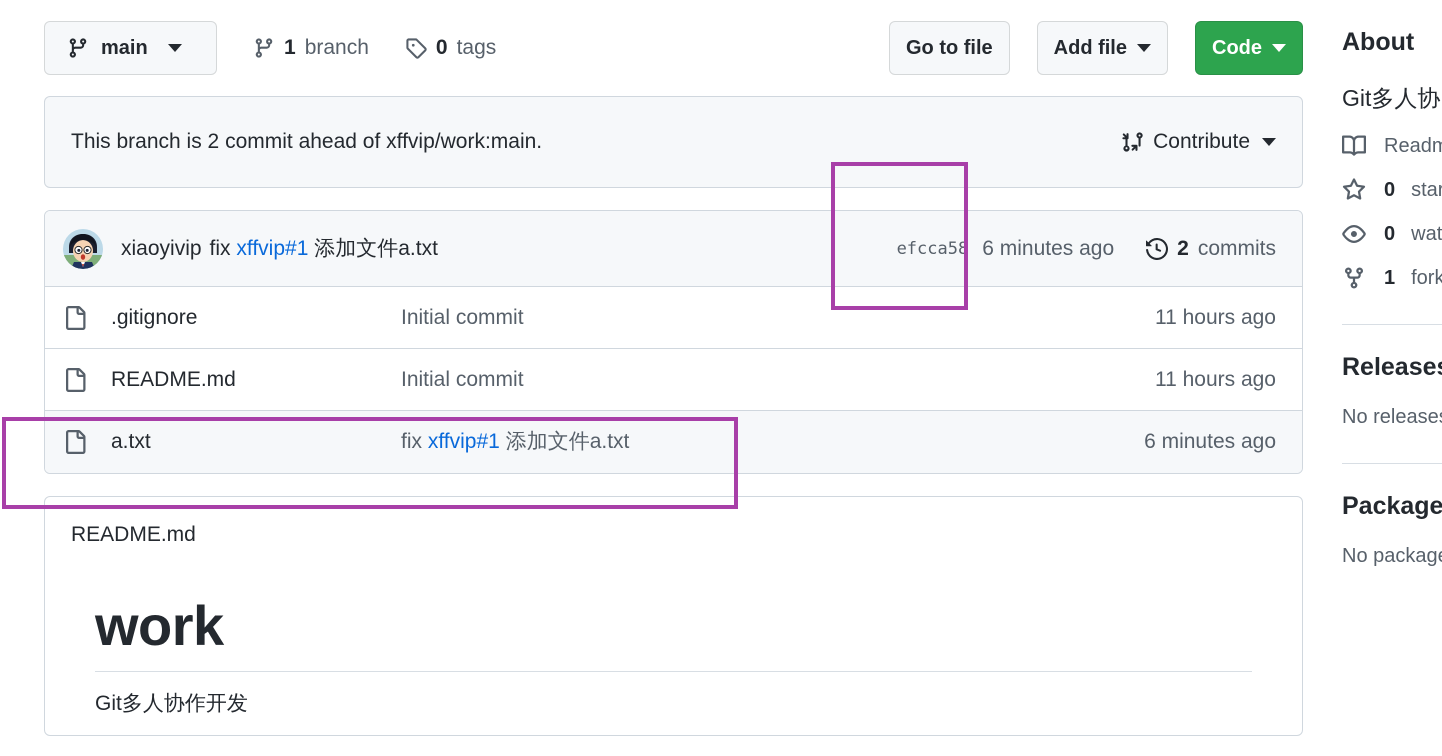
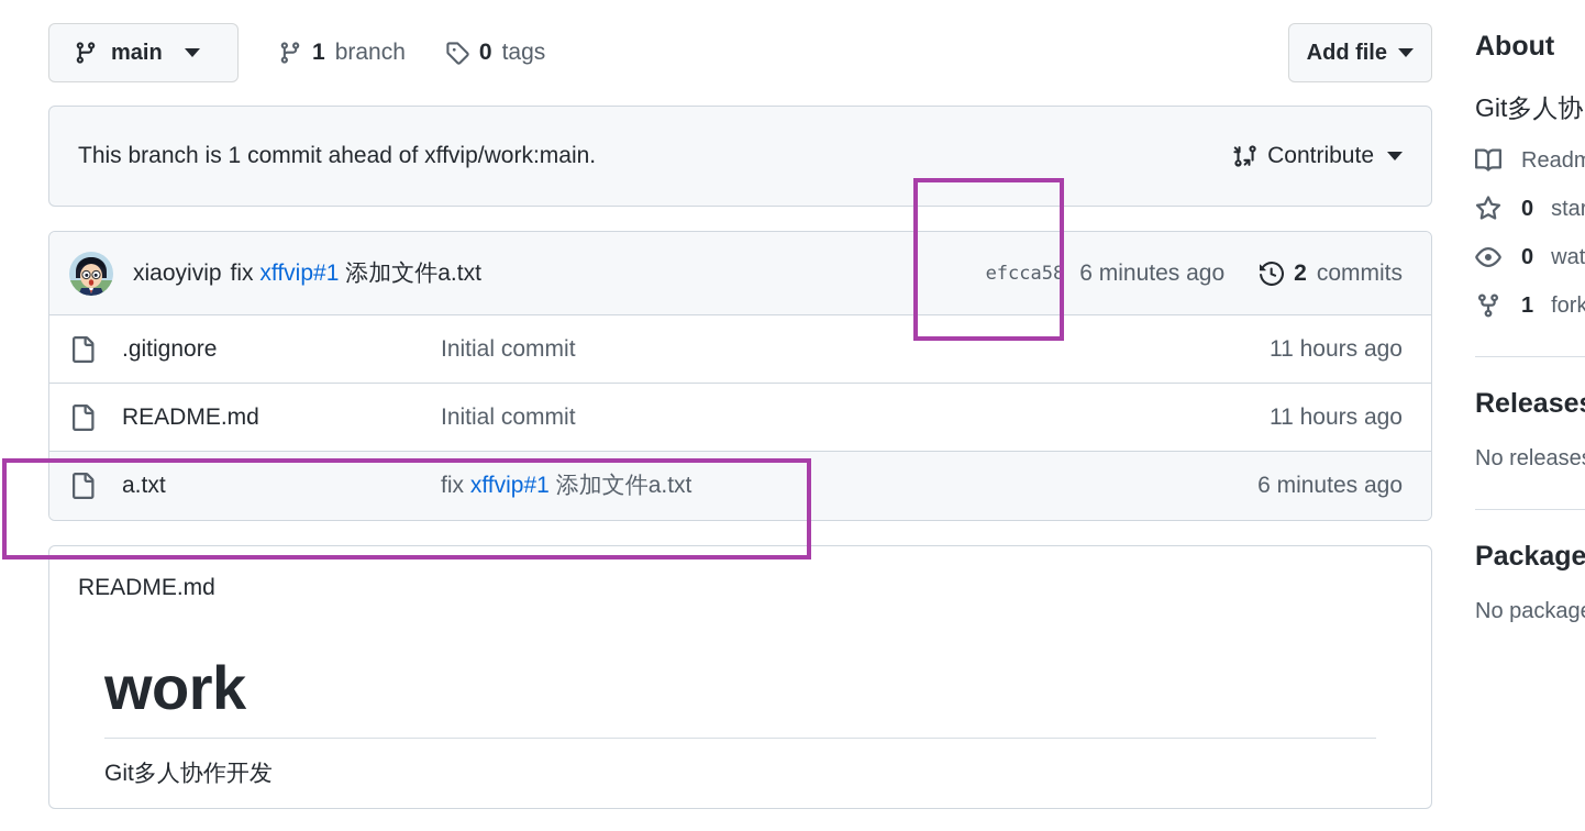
  main
  1
  branch
  0
  tags
- Go to file
  Add file
- Code
- This branch is 2 commit ahead of xffvip/work:main.
+ This branch is 1 commit ahead of xffvip/work:main.
  Contribute
  xiaoyivip
  fix xffvip#1 添加文件a.txt
  efcca58
  6 minutes ago
  2
  commits
  .gitignore
  Initial commit
  11 hours ago
  README.md
  Initial commit
  11 hours ago
  a.txt
  fix xffvip#1 添加文件a.txt
  6 minutes ago
  README.md
  work
  Git多人协作开发
  About
  Git多人协
  Readm
  0
  star
  0
  1
  fork
  Release
  No release
  Package
  No packag
